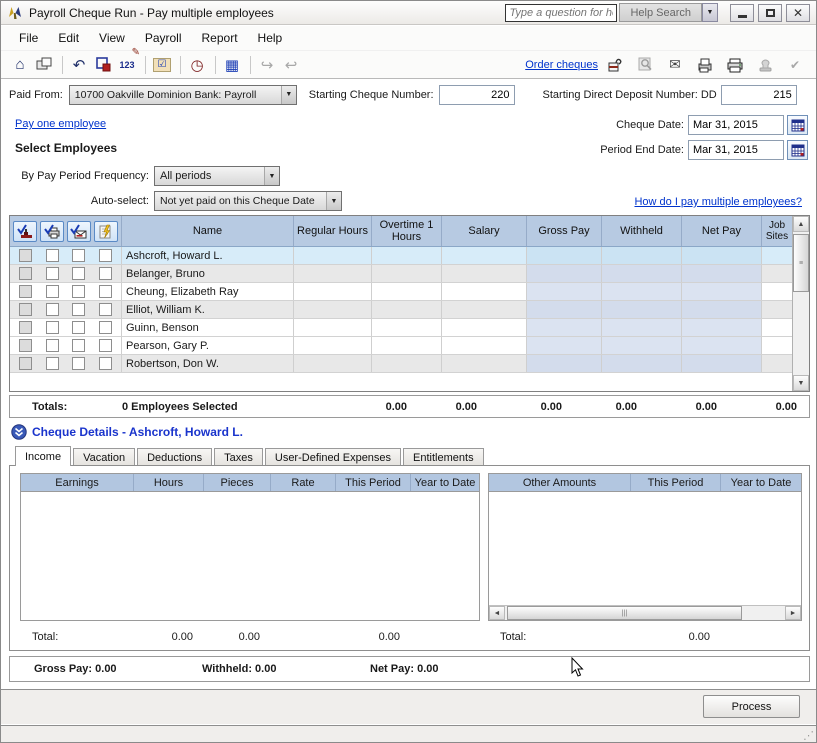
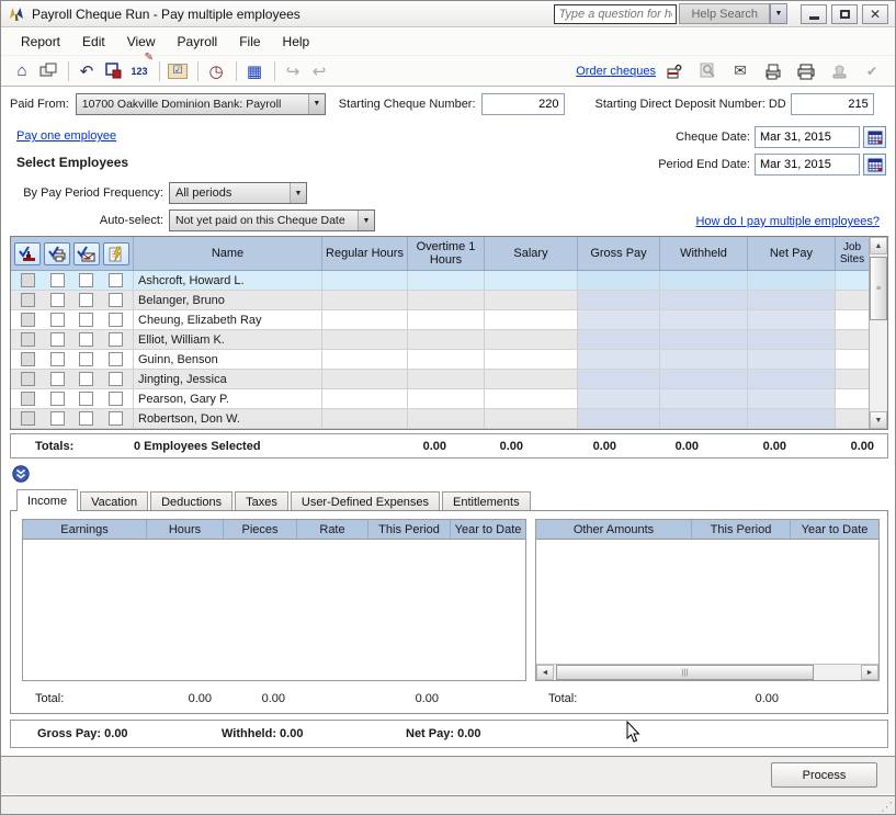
  Payroll Cheque Run - Pay multiple employees
  Type a question for h
  Help Search
  ✕
- File
+ Report
  Edit
  View
  Payroll
- Report
+ File
  Help
  ⌂
  ↶
  123
  ✎
  ☑
  ◷
  ▦
  ↪
  ↩
  Order cheques
  ✉
  ✔
  Paid From:
  10700 Oakville Dominion Bank: Payroll
  Starting Cheque Number:
  220
  Starting Direct Deposit Number: DD
  215
  Pay one employee
  Cheque Date:
  Mar 31, 2015
  Select Employees
  Period End Date:
  Mar 31, 2015
  By Pay Period Frequency:
  All periods
  Auto-select:
  Not yet paid on this Cheque Date
  How do I pay multiple employees?
  Name
  Regular Hours
  Overtime 1 Hours
  Salary
  Gross Pay
  Withheld
  Net Pay
  Job Sites
  Ashcroft, Howard L.
  Belanger, Bruno
  Cheung, Elizabeth Ray
  Elliot, William K.
  Guinn, Benson
+ Jingting, Jessica
  Pearson, Gary P.
  Robertson, Don W.
  Totals:
  0 Employees Selected
  0.00
  0.00
  0.00
  0.00
  0.00
  0.00
- Cheque Details - Ashcroft, Howard L.
  Income
  Vacation
  Deductions
  Taxes
  User-Defined Expenses
  Entitlements
  Earnings
  Hours
  Pieces
  Rate
  This Period
  Year to Date
  Other Amounts
  This Period
  Year to Date
  Total:
  0.00
  0.00
  0.00
  Total:
  0.00
  Gross Pay: 0.00
  Withheld: 0.00
  Net Pay: 0.00
  Process
  ⋰
